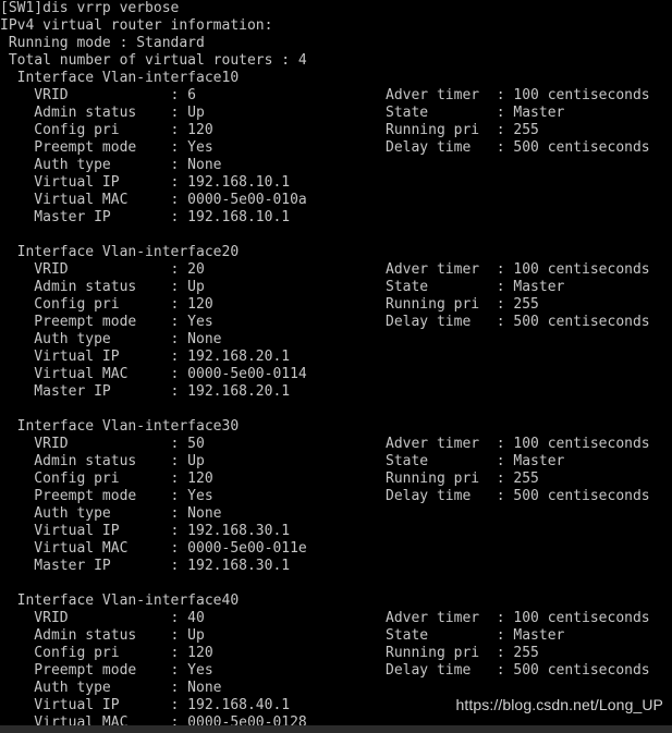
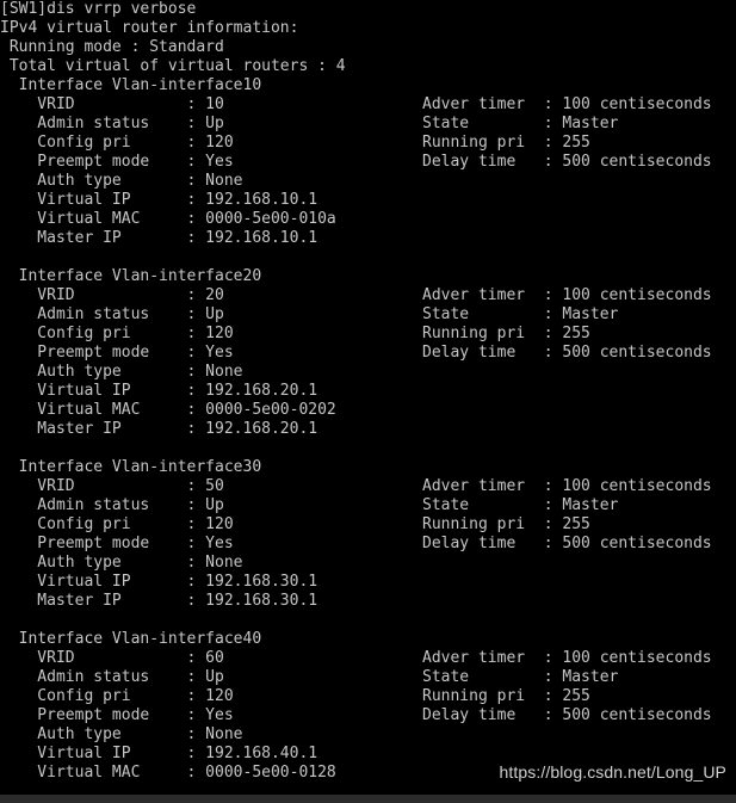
  [SW1]dis vrrp verbose
  IPv4 virtual router information:
  Running mode : Standard
- Total number of virtual routers : 4
+ Total virtual of virtual routers : 4
  Interface Vlan-interface10
- VRID : 6
+ VRID : 10
  Adver timer : 100 centiseconds
  Admin status : Up
  State : Master
  Config pri : 120
  Running pri : 255
  Preempt mode : Yes
  Delay time : 500 centiseconds
  Auth type : None
  Virtual IP : 192.168.10.1
  Virtual MAC : 0000-5e00-010a
  Master IP : 192.168.10.1
  Interface Vlan-interface20
  VRID : 20
  Adver timer : 100 centiseconds
  Admin status : Up
  State : Master
  Config pri : 120
  Running pri : 255
  Preempt mode : Yes
  Delay time : 500 centiseconds
  Auth type : None
  Virtual IP : 192.168.20.1
- Virtual MAC : 0000-5e00-0114
+ Virtual MAC : 0000-5e00-0202
  Master IP : 192.168.20.1
  Interface Vlan-interface30
  VRID : 50
  Adver timer : 100 centiseconds
  Admin status : Up
  State : Master
  Config pri : 120
  Running pri : 255
  Preempt mode : Yes
  Delay time : 500 centiseconds
  Auth type : None
  Virtual IP : 192.168.30.1
- Virtual MAC : 0000-5e00-011e
  Master IP : 192.168.30.1
  Interface Vlan-interface40
- VRID : 40
+ VRID : 60
  Adver timer : 100 centiseconds
  Admin status : Up
  State : Master
  Config pri : 120
  Running pri : 255
  Preempt mode : Yes
  Delay time : 500 centiseconds
  Auth type : None
  Virtual IP : 192.168.40.1
  Virtual MAC : 0000-5e00-0128
  https://blog.csdn.net/Long_UP
